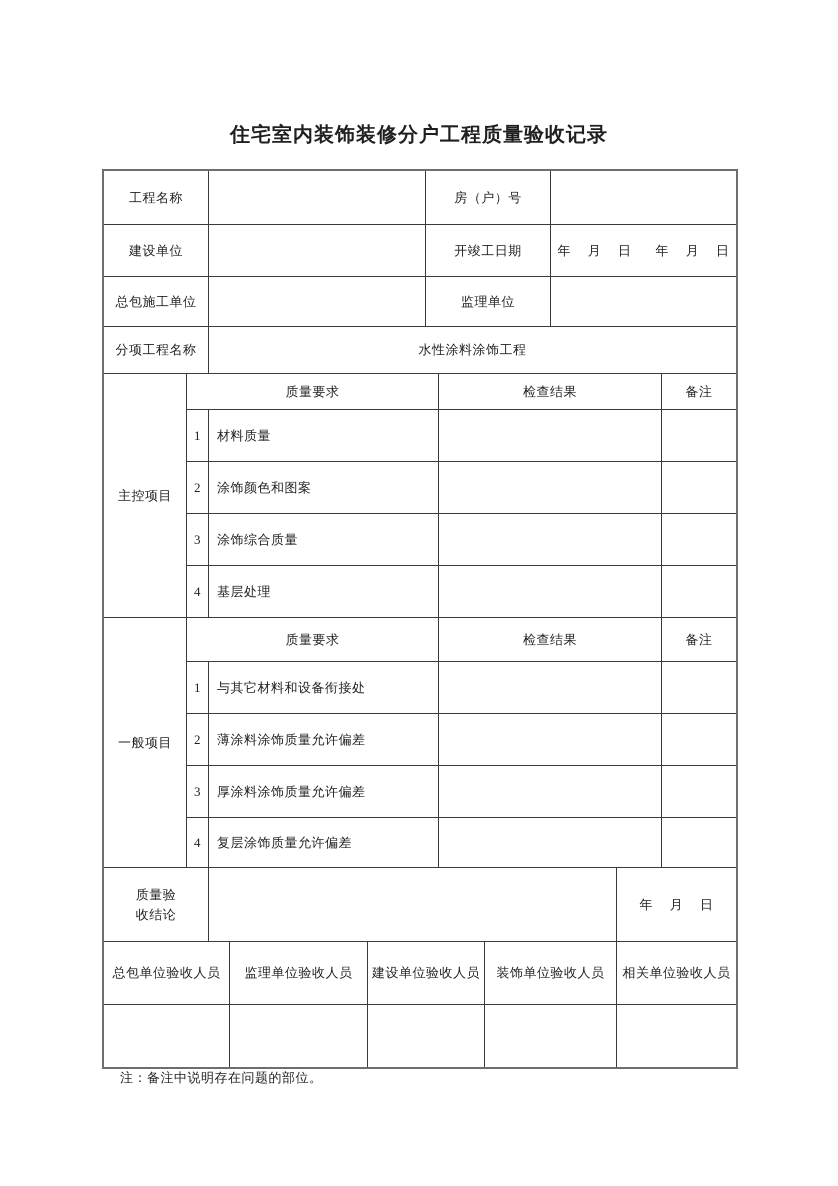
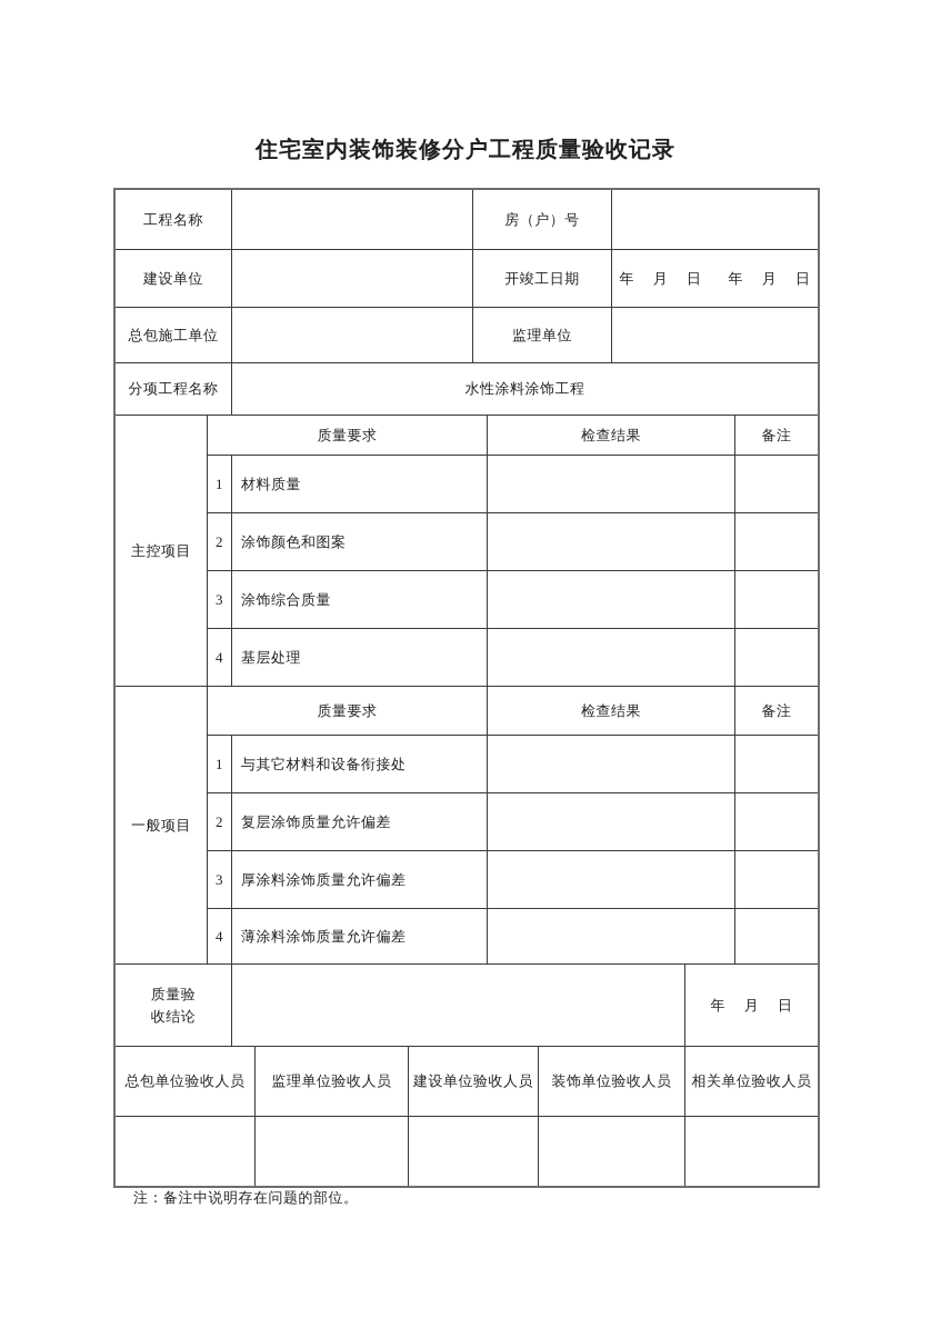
  住宅室内装饰装修分户工程质量验收记录
  工程名称
  房（户）号
  建设单位
  开竣工日期
  年 月 日
  年 月 日
  总包施工单位
  监理单位
  分项工程名称
  水性涂料涂饰工程
  主控项目
  质量要求
  检查结果
  备注
  1
  材料质量
  2
  涂饰颜色和图案
  3
  涂饰综合质量
  4
  基层处理
  一般项目
  质量要求
  检查结果
  备注
  1
  与其它材料和设备衔接处
  2
- 薄涂料涂饰质量允许偏差
+ 复层涂饰质量允许偏差
  3
  厚涂料涂饰质量允许偏差
  4
- 复层涂饰质量允许偏差
+ 薄涂料涂饰质量允许偏差
  质量验
  收结论
  年 月 日
  总包单位验收人员
  监理单位验收人员
  建设单位验收人员
  装饰单位验收人员
  相关单位验收人员
  注：备注中说明存在问题的部位。
